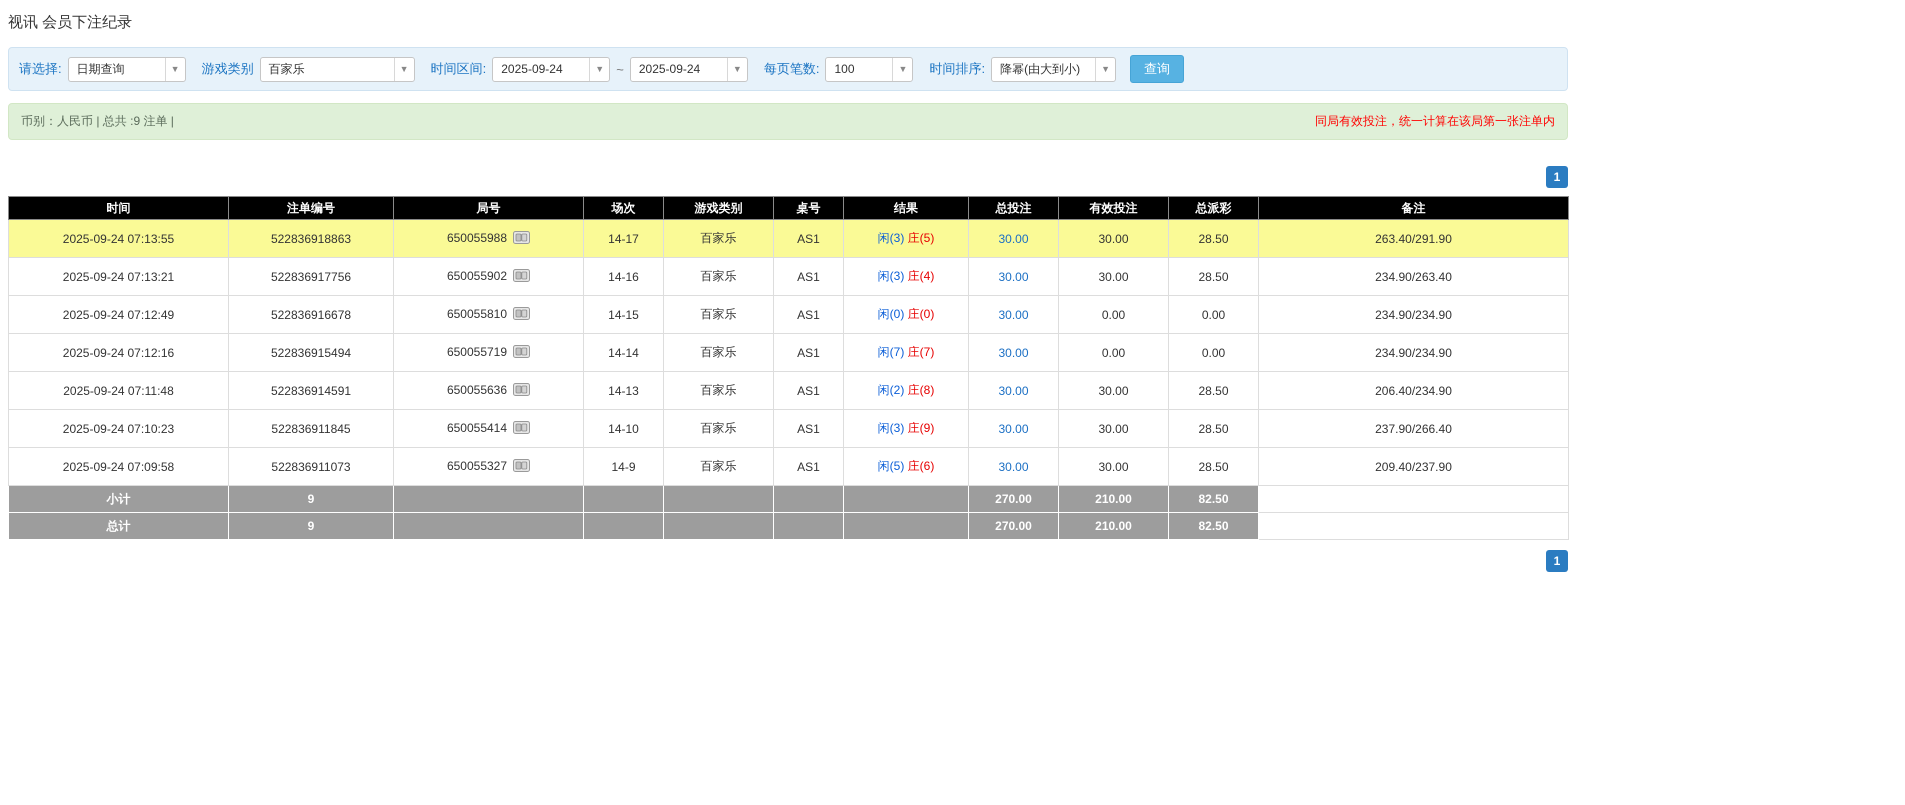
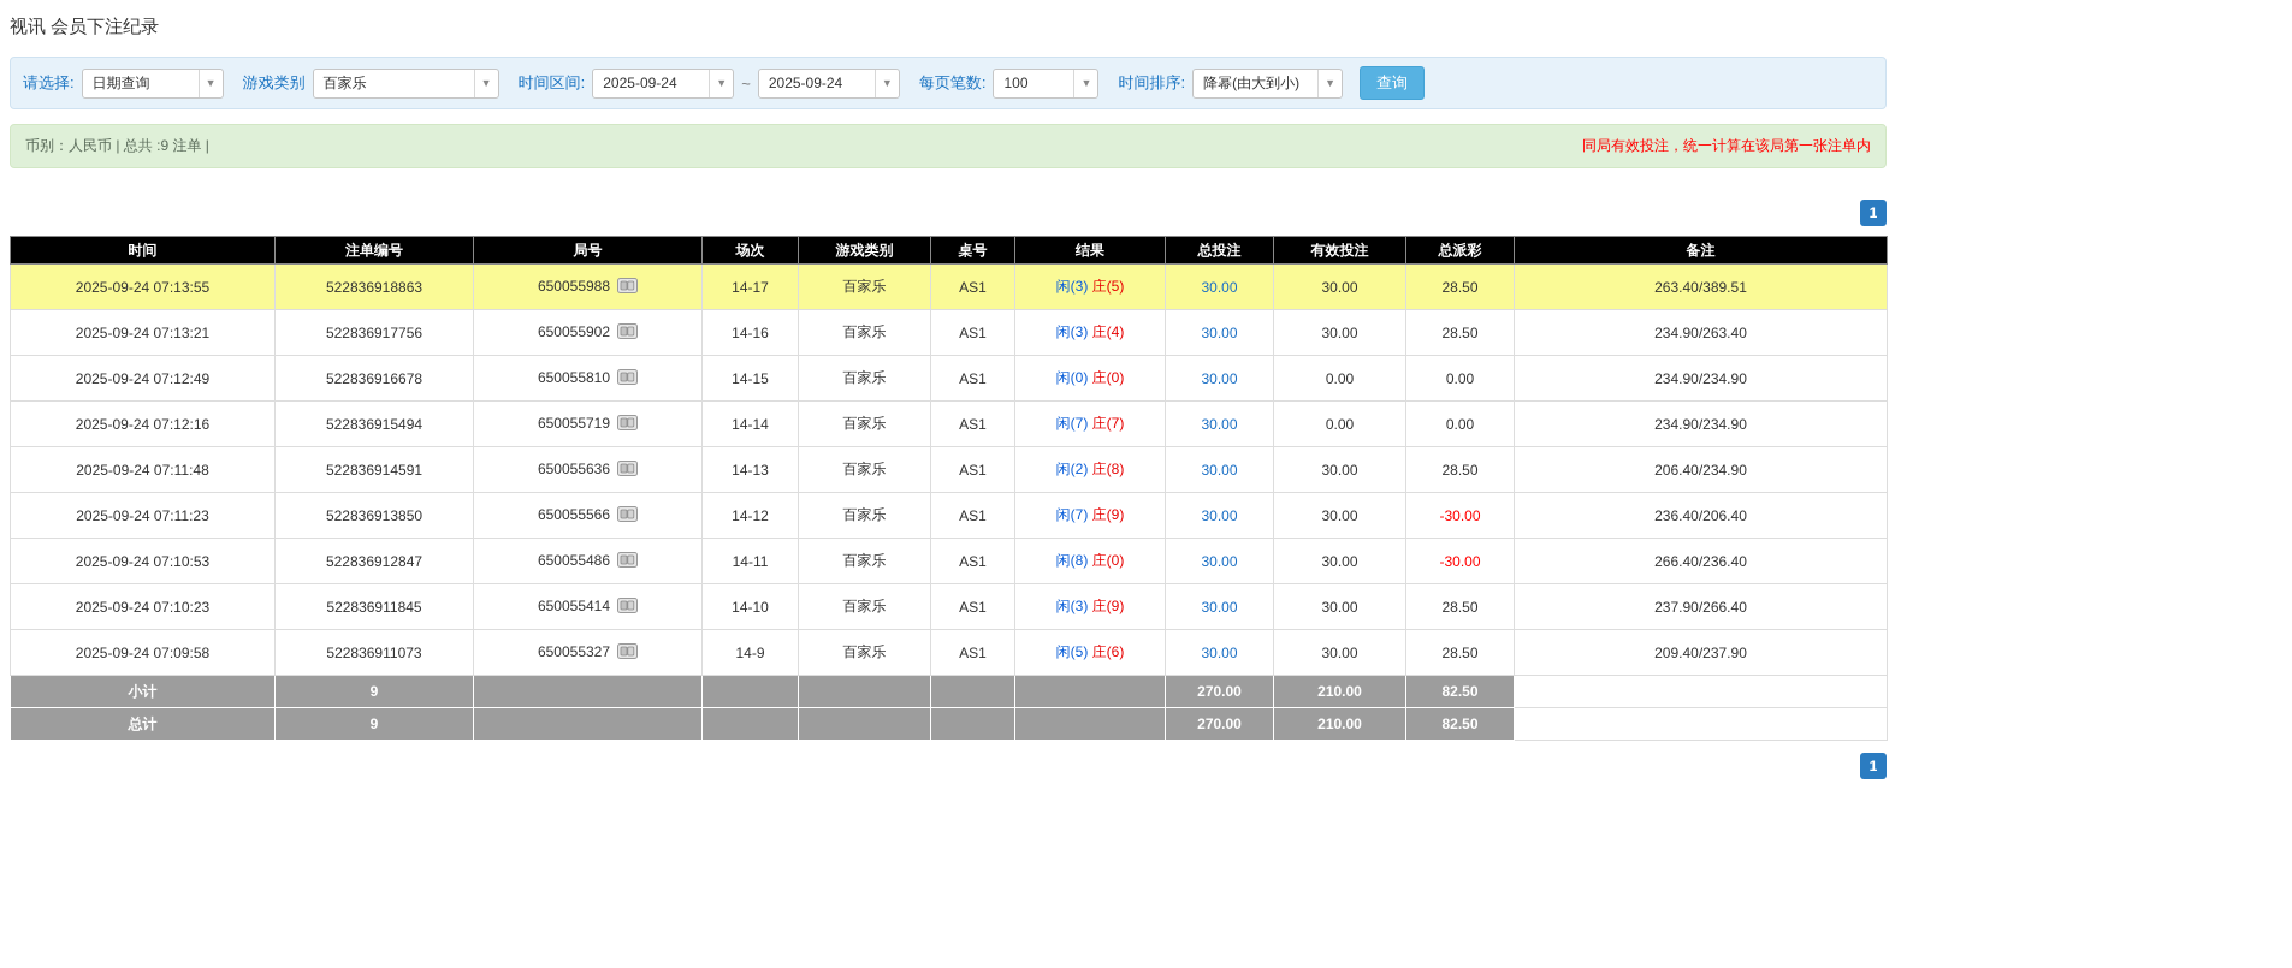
  视讯 会员下注纪录
  请选择:
  日期查询
  ▼
  游戏类别
  百家乐
  ▼
  时间区间:
  2025-09-24
  ▼
  ~
  2025-09-24
  ▼
  每页笔数:
  100
  ▼
  时间排序:
  降幂(由大到小)
  ▼
  查询
  币别：人民币 | 总共 :9 注单 |
  同局有效投注，统一计算在该局第一张注单内
  1
  时间	注单编号	局号	场次	游戏类别	桌号	结果	总投注	有效投注	总派彩	备注
- 2025-09-24 07:13:55	522836918863	650055988	14-17	百家乐	AS1	闲(3) 庄(5)	30.00	30.00	28.50	263.40/291.90
+ 2025-09-24 07:13:55	522836918863	650055988	14-17	百家乐	AS1	闲(3) 庄(5)	30.00	30.00	28.50	263.40/389.51
  2025-09-24 07:13:21	522836917756	650055902	14-16	百家乐	AS1	闲(3) 庄(4)	30.00	30.00	28.50	234.90/263.40
  2025-09-24 07:12:49	522836916678	650055810	14-15	百家乐	AS1	闲(0) 庄(0)	30.00	0.00	0.00	234.90/234.90
  2025-09-24 07:12:16	522836915494	650055719	14-14	百家乐	AS1	闲(7) 庄(7)	30.00	0.00	0.00	234.90/234.90
  2025-09-24 07:11:48	522836914591	650055636	14-13	百家乐	AS1	闲(2) 庄(8)	30.00	30.00	28.50	206.40/234.90
+ 2025-09-24 07:11:23	522836913850	650055566	14-12	百家乐	AS1	闲(7) 庄(9)	30.00	30.00	-30.00	236.40/206.40
+ 2025-09-24 07:10:53	522836912847	650055486	14-11	百家乐	AS1	闲(8) 庄(0)	30.00	30.00	-30.00	266.40/236.40
  2025-09-24 07:10:23	522836911845	650055414	14-10	百家乐	AS1	闲(3) 庄(9)	30.00	30.00	28.50	237.90/266.40
  2025-09-24 07:09:58	522836911073	650055327	14-9	百家乐	AS1	闲(5) 庄(6)	30.00	30.00	28.50	209.40/237.90
  小计	9						270.00	210.00	82.50
  总计	9						270.00	210.00	82.50
  1
